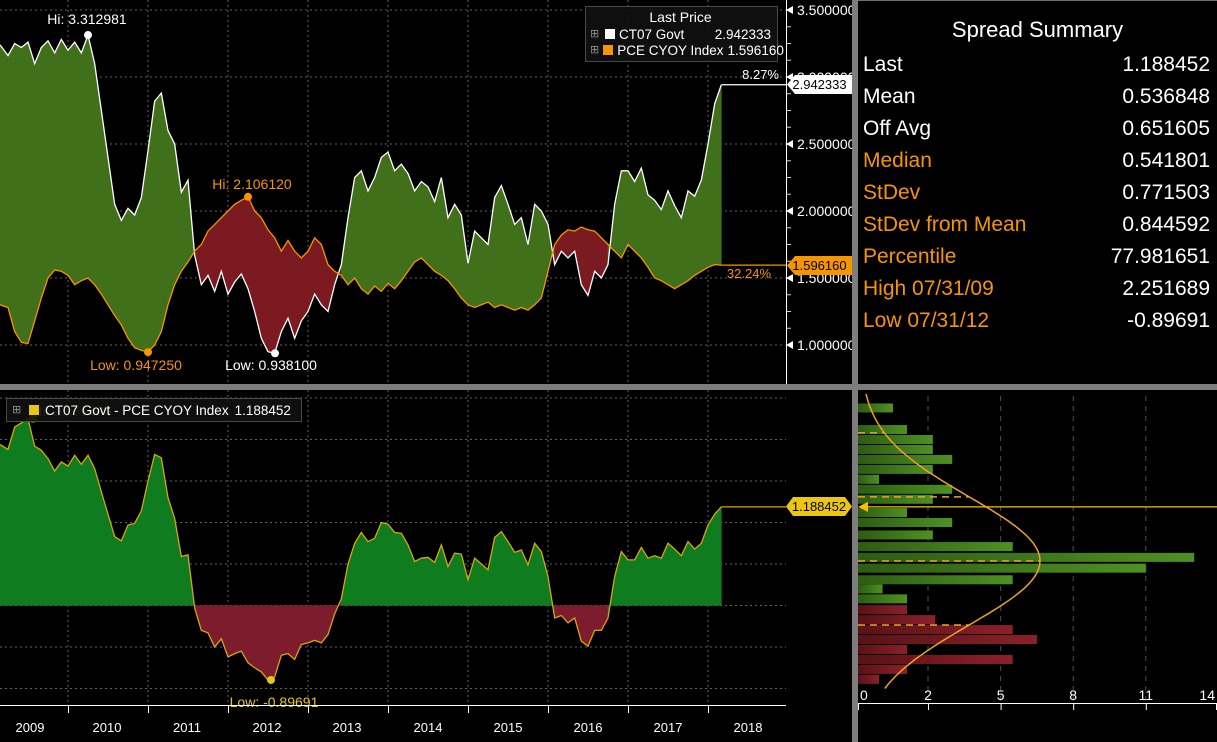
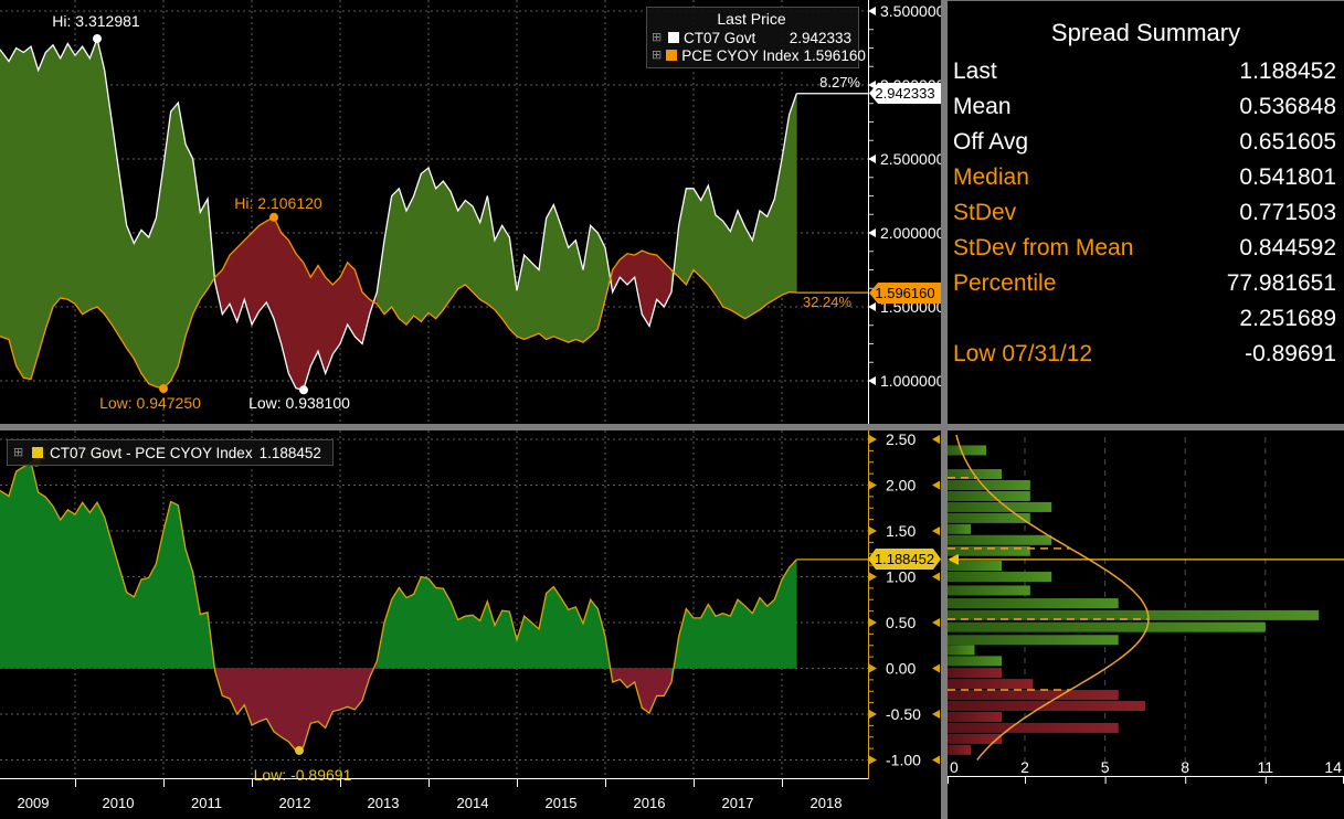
  Hi: 3.312981
  Hi: 2.106120
  Low: 0.947250
  Low: 0.938100
  8.27%
  32.24%
  1.00000
  1.50000
  2.00000
  2.50000
  3.50000
  Last Price
  ⊞
  CT07 Govt
  2.942333
  ⊞
  PCE CYOY Index
  1.596160
  2.942333
  1.596160
  Spread Summary
  Last
  1.188452
  Mean
  0.536848
  Off Avg
  0.651605
  Median
  0.541801
  StDev
  0.771503
  StDev from Mean
  0.844592
  Percentile
  77.981651
- High 07/31/09
  2.251689
  Low 07/31/12
  -0.89691
  Low: -0.89691
+ 2.50
+ 2.00
+ 1.50
+ 1.00
+ 0.50
+ 0.00
+ -0.50
+ -1.00
  1.188452
  ⊞
  CT07 Govt - PCE CYOY Index
  1.188452
  0
  2
  5
  8
  11
  14
  2009
  2010
  2011
  2012
  2013
  2014
  2015
  2016
  2017
  2018
